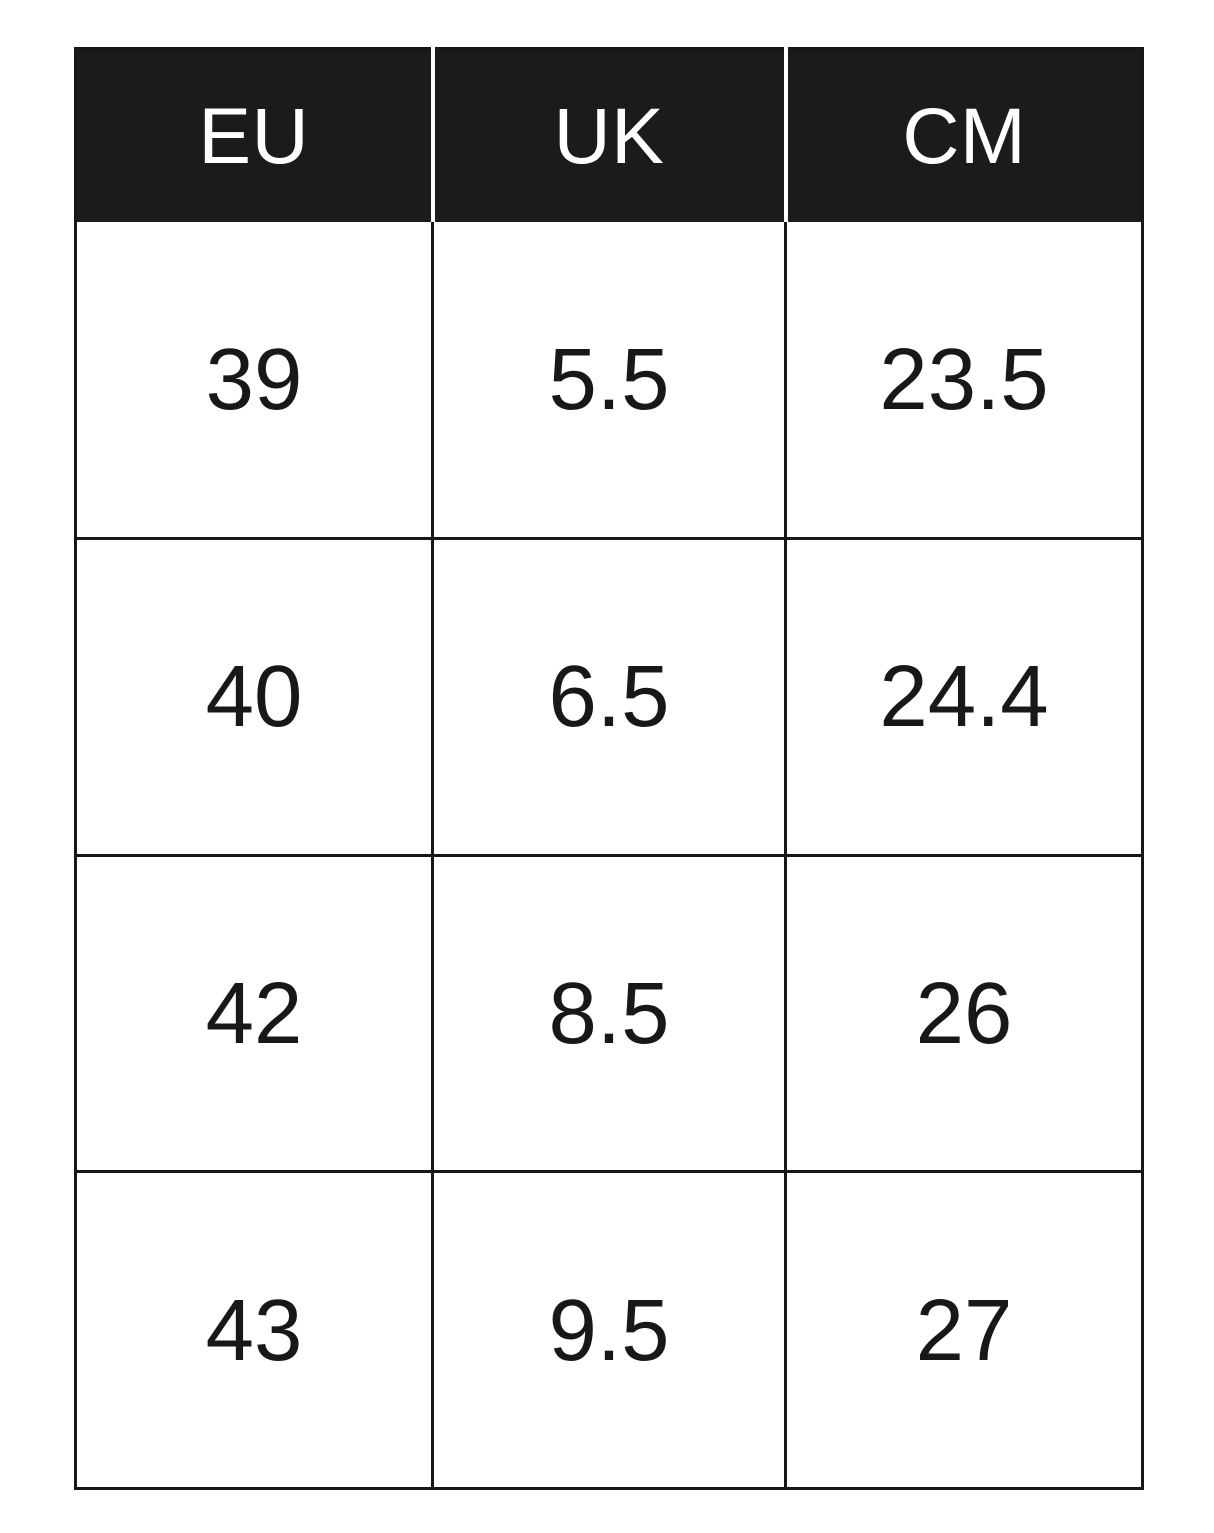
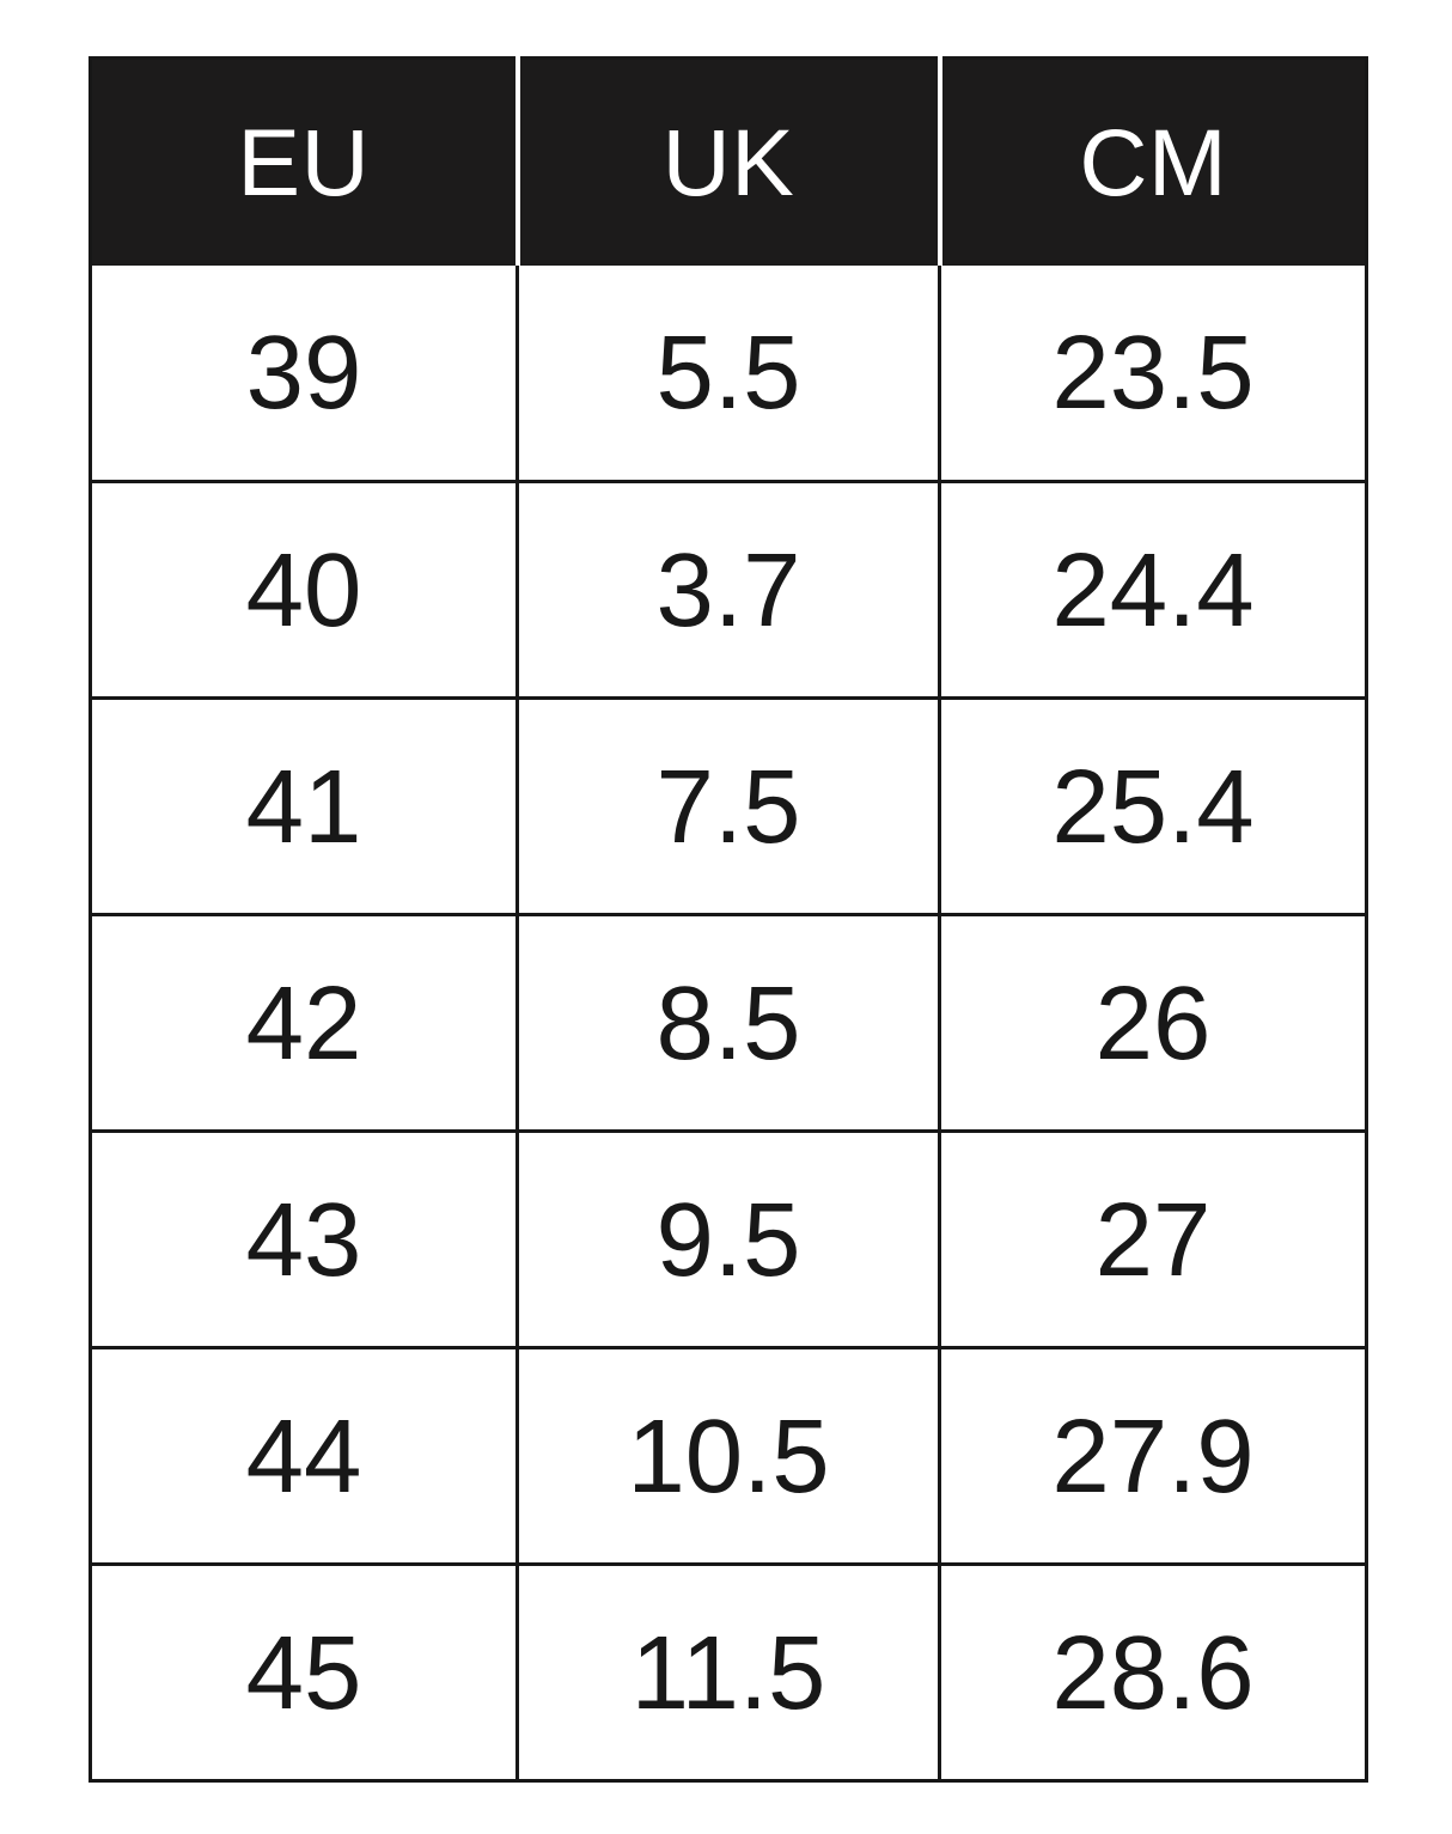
  EU	UK	CM
  39	5.5	23.5
- 40	6.5	24.4
+ 40	3.7	24.4
+ 41	7.5	25.4
  42	8.5	26
  43	9.5	27
+ 44	10.5	27.9
+ 45	11.5	28.6
